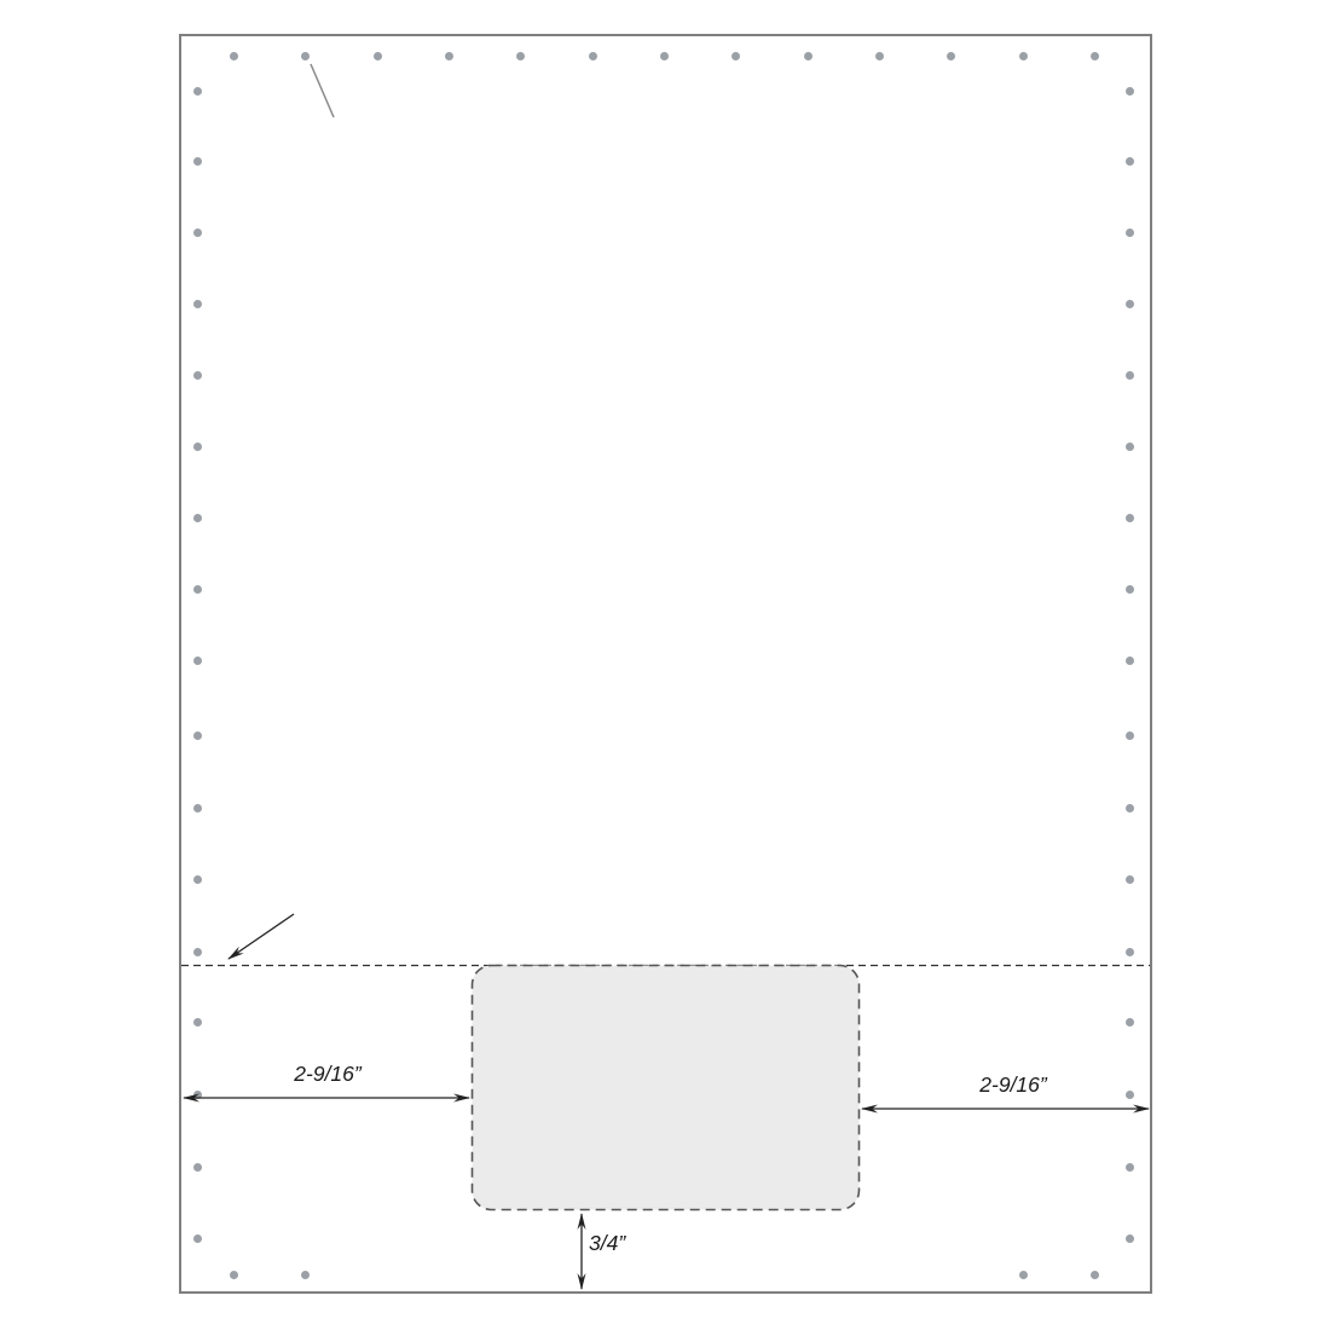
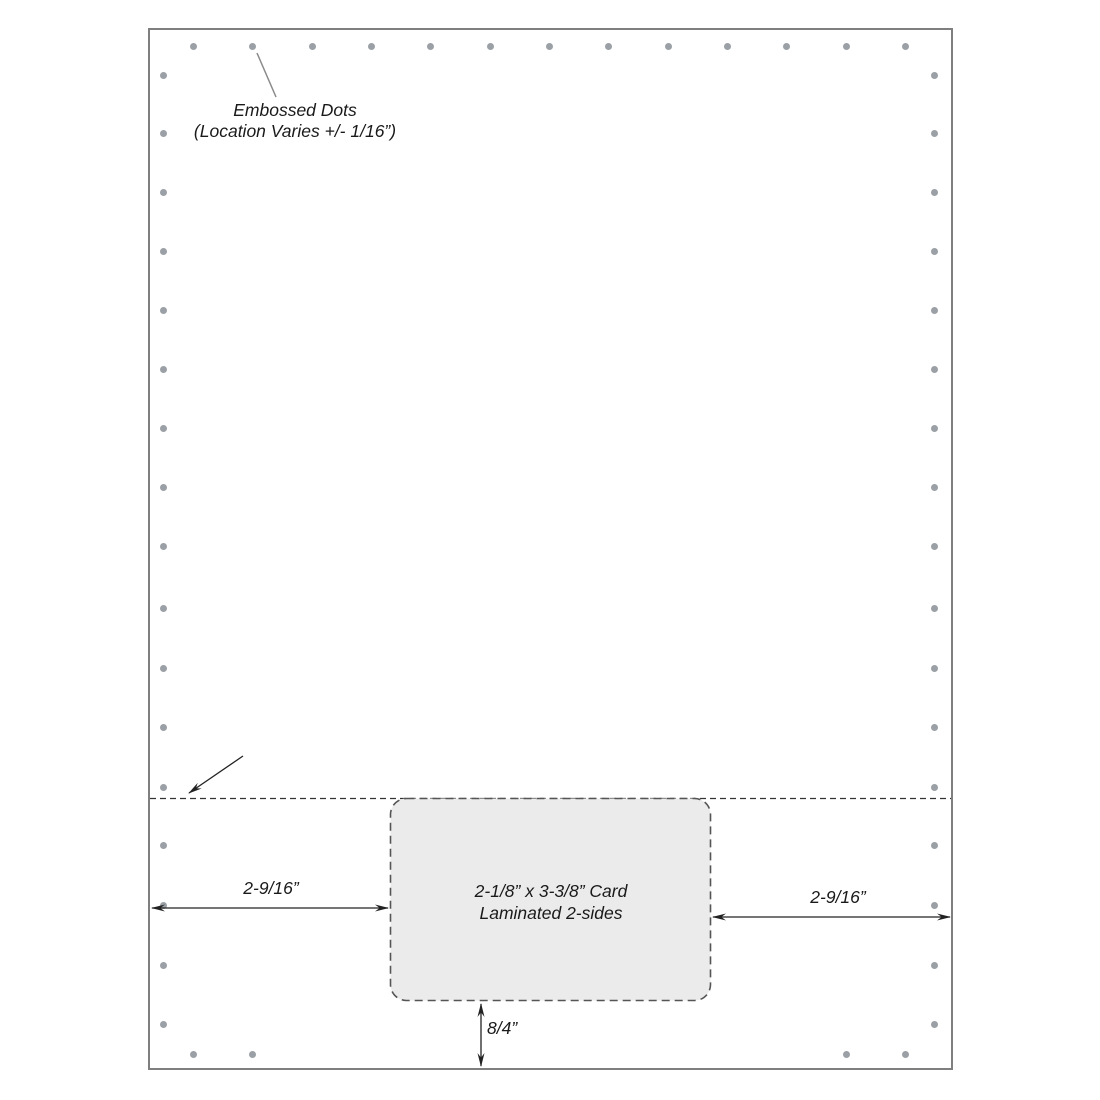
+ Embossed Dots
+ (Location Varies +/- 1/16”)
+ 2-1/8” x 3-3/8” Card
+ Laminated 2-sides
  2-9/16”
  2-9/16”
- 3/4”
+ 8/4”
